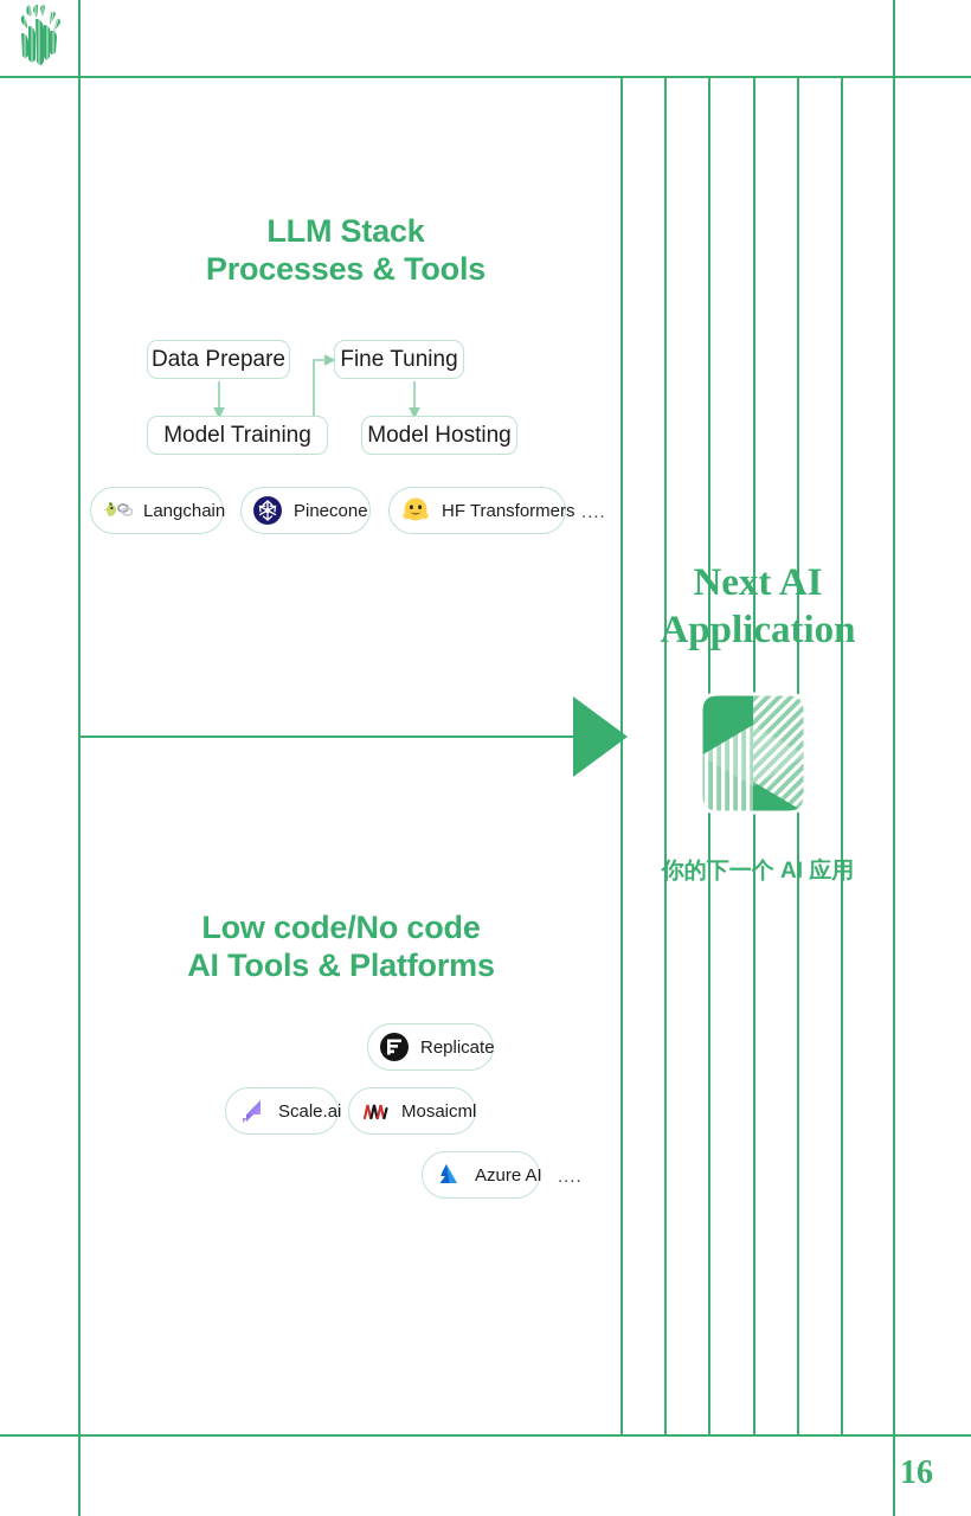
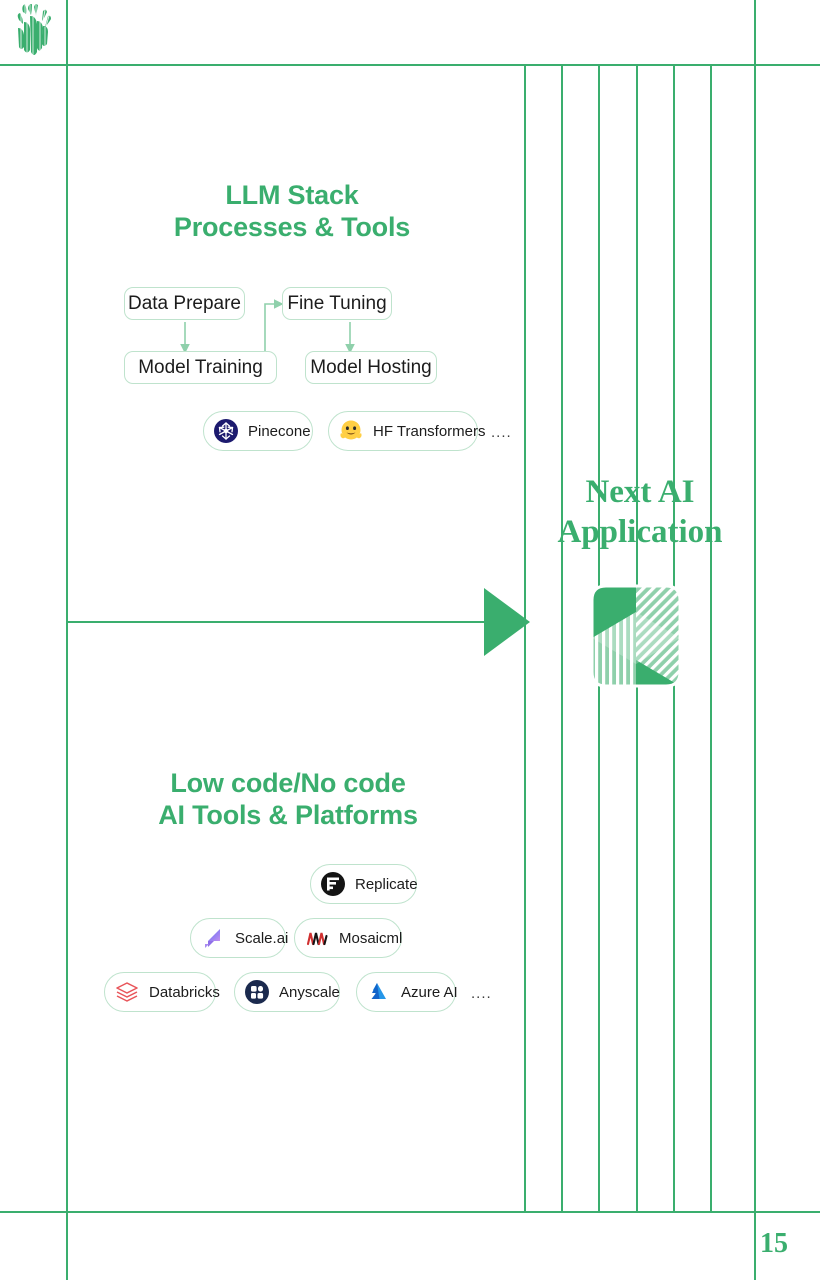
  LLM Stack
  Processes & Tools
  Data Prepare
  Fine Tuning
  Model Training
  Model Hosting
- Langchain
  Pinecone
  HF Transformers
  ....
  Next AI
  Application
- 你的下一个 AI 应用
  Low code/No code
  AI Tools & Platforms
  Replicate
  Scale.ai
  Mosaicml
+ Databricks
+ Anyscale
  Azure AI
  ....
- 16
+ 15
